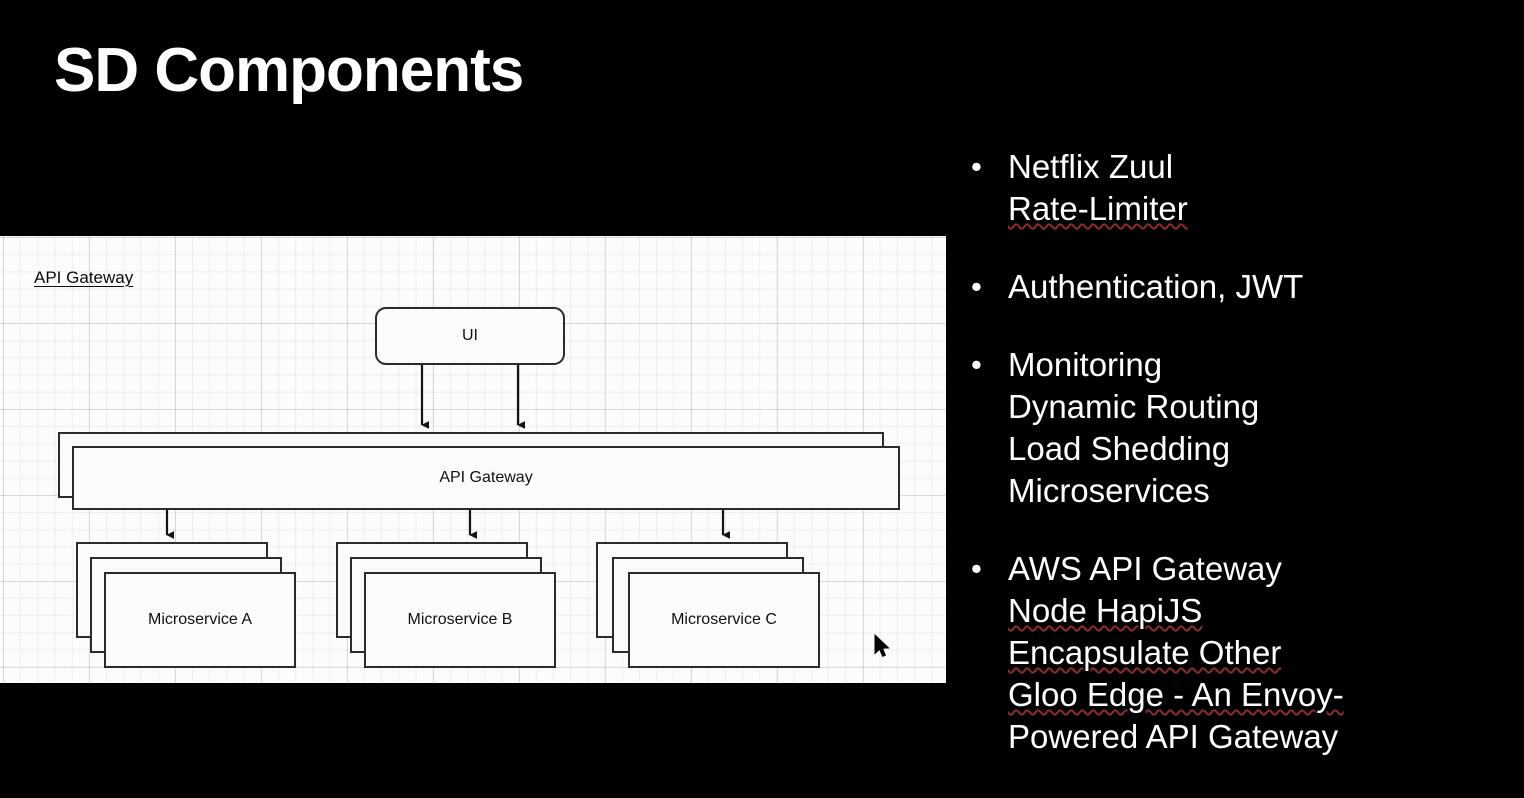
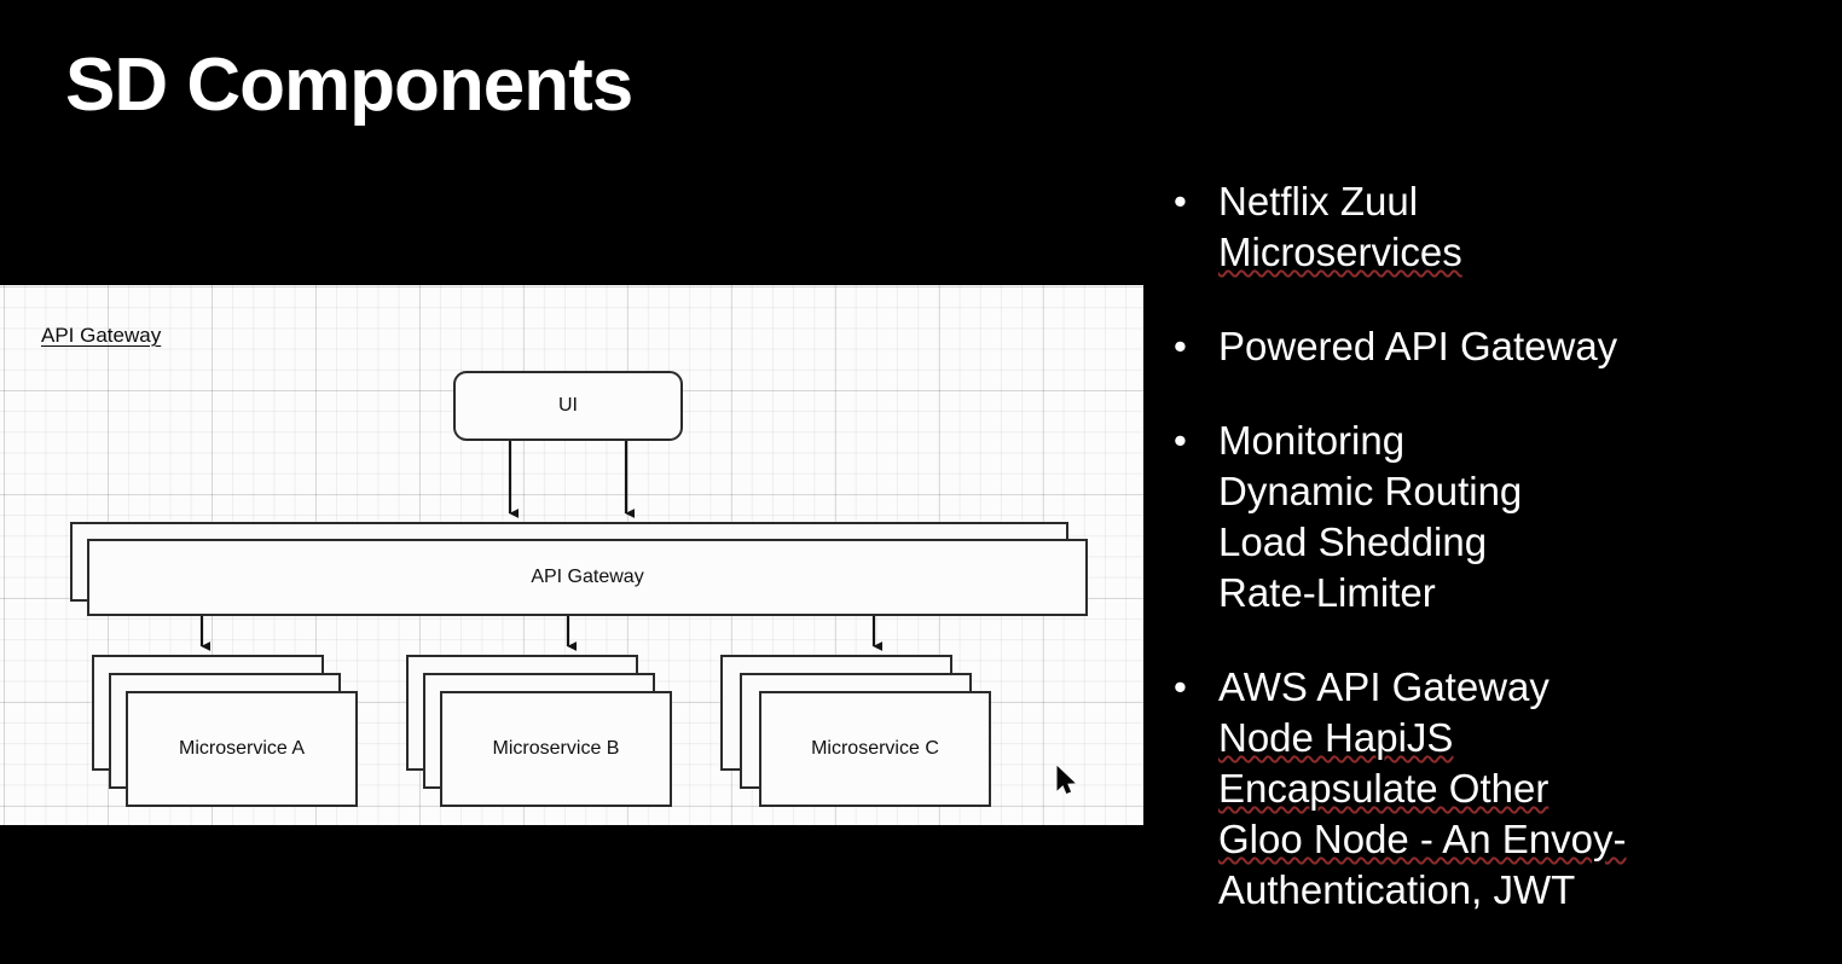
  SD Components
  API Gateway
  Microservice C
  Microservice B
  Microservice A
  API Gateway
  UI
  •
  Netflix Zuul
- Rate-Limiter
+ Microservices
  •
- Authentication, JWT
+ Powered API Gateway
  •
  Monitoring
  Dynamic Routing
  Load Shedding
- Microservices
+ Rate-Limiter
  •
  AWS API Gateway
  Node HapiJS
  Encapsulate Other
- Gloo Edge - An Envoy-
+ Gloo Node - An Envoy-
- Powered API Gateway
+ Authentication, JWT
